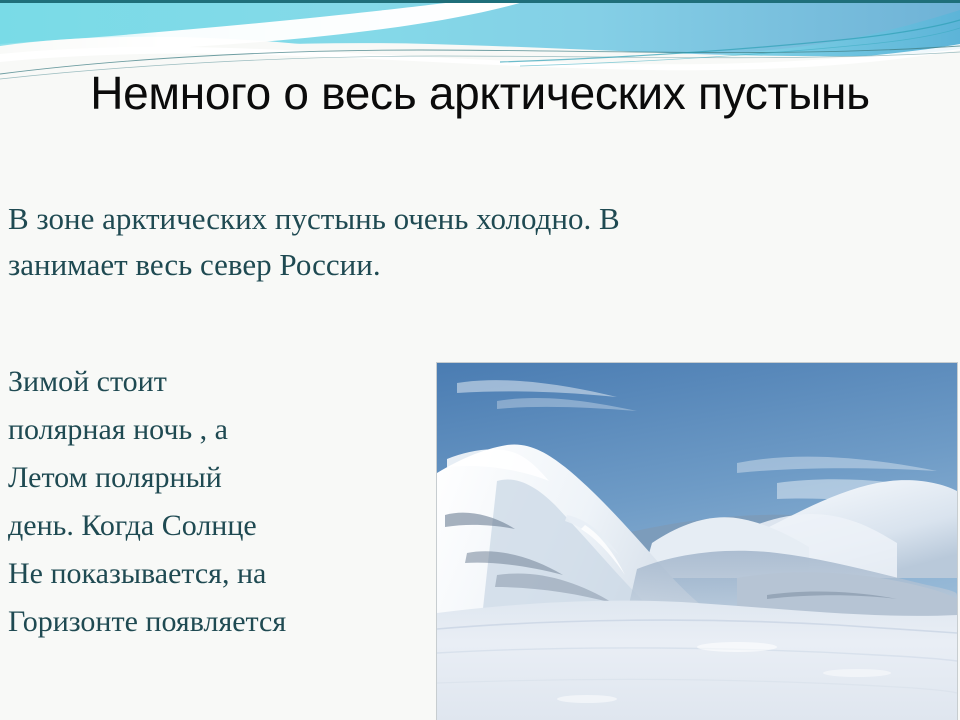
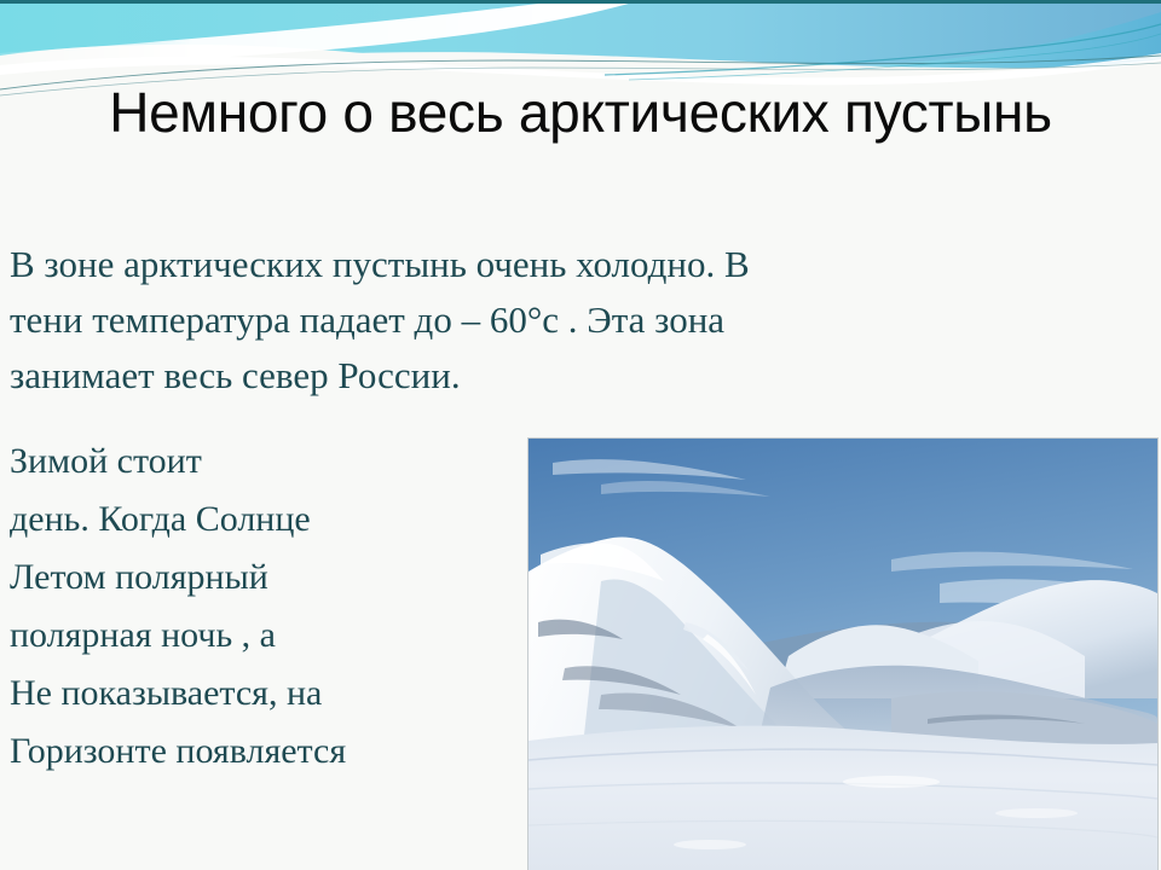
  Немного о весь арктических пустынь
  В зоне арктических пустынь очень холодно. В
+ тени температура падает до – 60°с . Эта зона
  занимает весь север России.
  Зимой стоит
- полярная ночь , а
+ день. Когда Солнце
  Летом полярный
- день. Когда Солнце
+ полярная ночь , а
  Не показывается, на
  Горизонте появляется
